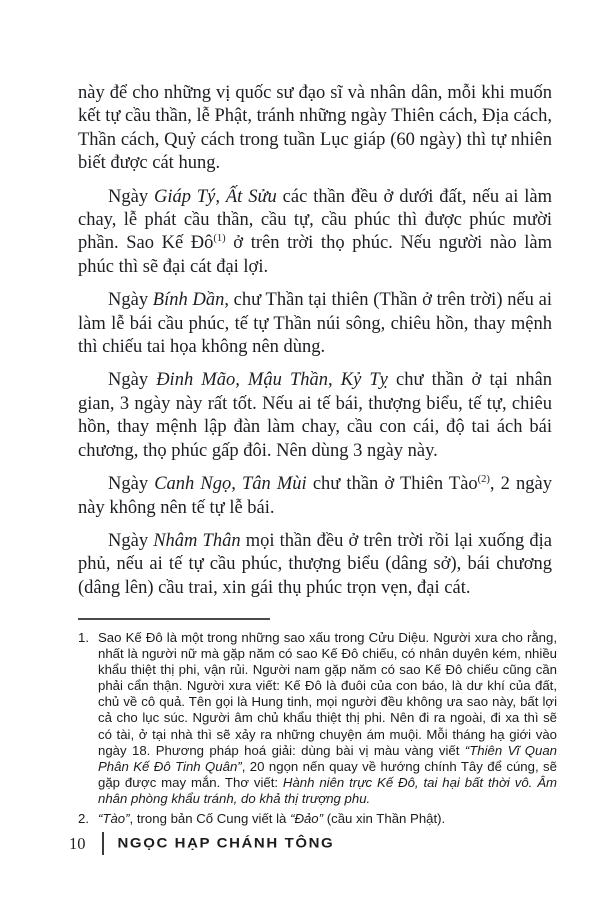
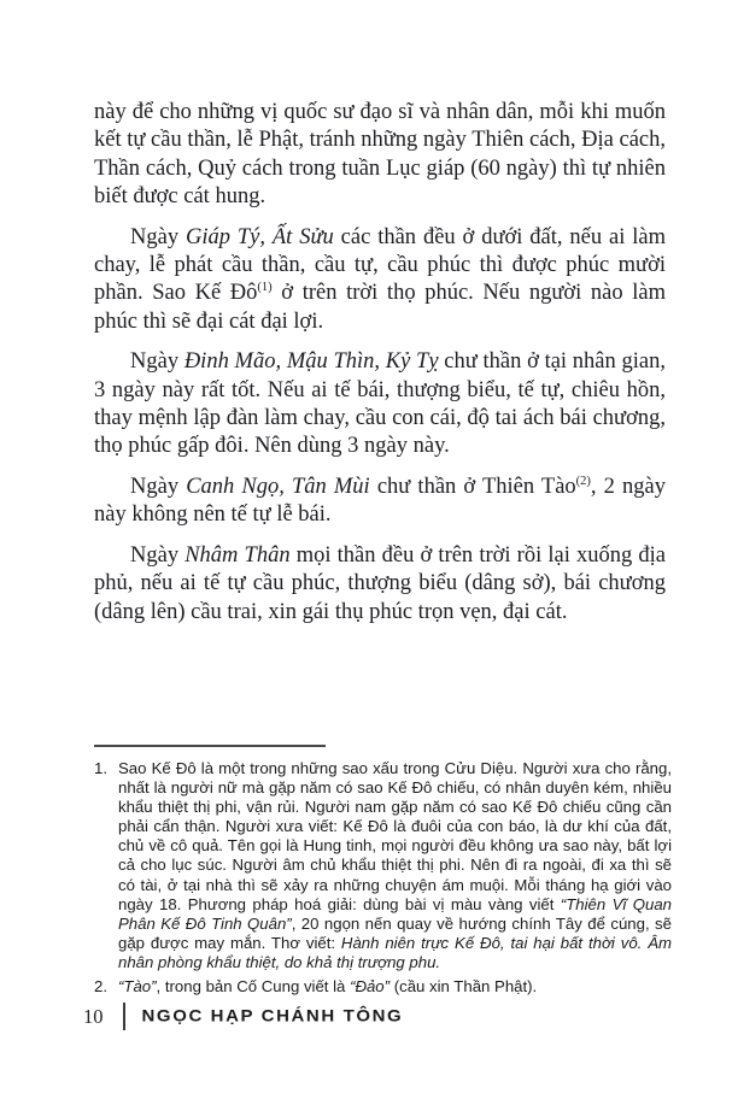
  này để cho những vị quốc sư đạo sĩ và nhân dân, mỗi khi muốn kết tự cầu thần, lễ Phật, tránh những ngày Thiên cách, Địa cách, Thần cách, Quỷ cách trong tuần Lục giáp (60 ngày) thì tự nhiên biết được cát hung.
  Ngày Giáp Tý, Ất Sửu các thần đều ở dưới đất, nếu ai làm chay, lễ phát cầu thần, cầu tự, cầu phúc thì được phúc mười phần. Sao Kế Đô(1) ở trên trời thọ phúc. Nếu người nào làm phúc thì sẽ đại cát đại lợi.
- Ngày Bính Dần, chư Thần tại thiên (Thần ở trên trời) nếu ai làm lễ bái cầu phúc, tế tự Thần núi sông, chiêu hồn, thay mệnh thì chiếu tai họa không nên dùng.
- Ngày Đinh Mão, Mậu Thần, Kỷ Tỵ chư thần ở tại nhân gian, 3 ngày này rất tốt. Nếu ai tế bái, thượng biểu, tế tự, chiêu hồn, thay mệnh lập đàn làm chay, cầu con cái, độ tai ách bái chương, thọ phúc gấp đôi. Nên dùng 3 ngày này.
+ Ngày Đinh Mão, Mậu Thìn, Kỷ Tỵ chư thần ở tại nhân gian, 3 ngày này rất tốt. Nếu ai tế bái, thượng biểu, tế tự, chiêu hồn, thay mệnh lập đàn làm chay, cầu con cái, độ tai ách bái chương, thọ phúc gấp đôi. Nên dùng 3 ngày này.
  Ngày Canh Ngọ, Tân Mùi chư thần ở Thiên Tào(2), 2 ngày này không nên tế tự lễ bái.
  Ngày Nhâm Thân mọi thần đều ở trên trời rồi lại xuống địa phủ, nếu ai tế tự cầu phúc, thượng biểu (dâng sở), bái chương (dâng lên) cầu trai, xin gái thụ phúc trọn vẹn, đại cát.
  1.
- Sao Kế Đô là một trong những sao xấu trong Cửu Diệu. Người xưa cho rằng, nhất là người nữ mà gặp năm có sao Kế Đô chiếu, có nhân duyên kém, nhiều khẩu thiệt thị phi, vận rủi. Người nam gặp năm có sao Kế Đô chiếu cũng cần phải cẩn thận. Người xưa viết: Kế Đô là đuôi của con báo, là dư khí của đất, chủ về cô quả. Tên gọi là Hung tinh, mọi người đều không ưa sao này, bất lợi cả cho lục súc. Người âm chủ khẩu thiệt thị phi. Nên đi ra ngoài, đi xa thì sẽ có tài, ở tại nhà thì sẽ xảy ra những chuyện ám muội. Mỗi tháng hạ giới vào ngày 18. Phương pháp hoá giải: dùng bài vị màu vàng viết “Thiên Vĩ Quan Phân Kế Đô Tinh Quân”, 20 ngọn nến quay về hướng chính Tây để cúng, sẽ gặp được may mắn. Thơ viết: Hành niên trực Kế Đô, tai hại bất thời vô. Âm nhân phòng khẩu tránh, do khả thị trượng phu.
+ Sao Kế Đô là một trong những sao xấu trong Cửu Diệu. Người xưa cho rằng, nhất là người nữ mà gặp năm có sao Kế Đô chiếu, có nhân duyên kém, nhiều khẩu thiệt thị phi, vận rủi. Người nam gặp năm có sao Kế Đô chiếu cũng cần phải cẩn thận. Người xưa viết: Kế Đô là đuôi của con báo, là dư khí của đất, chủ về cô quả. Tên gọi là Hung tinh, mọi người đều không ưa sao này, bất lợi cả cho lục súc. Người âm chủ khẩu thiệt thị phi. Nên đi ra ngoài, đi xa thì sẽ có tài, ở tại nhà thì sẽ xảy ra những chuyện ám muội. Mỗi tháng hạ giới vào ngày 18. Phương pháp hoá giải: dùng bài vị màu vàng viết “Thiên Vĩ Quan Phân Kế Đô Tinh Quân”, 20 ngọn nến quay về hướng chính Tây để cúng, sẽ gặp được may mắn. Thơ viết: Hành niên trực Kế Đô, tai hại bất thời vô. Âm nhân phòng khẩu thiệt, do khả thị trượng phu.
  2.
  “Tào”, trong bản Cố Cung viết là “Đảo” (cầu xin Thần Phật).
  10
  NGỌC HẠP CHÁNH TÔNG
